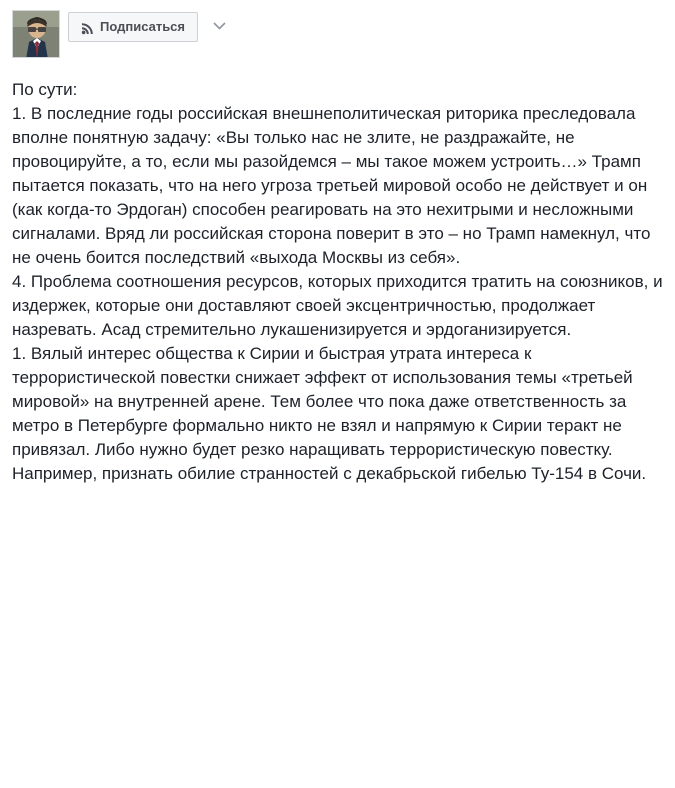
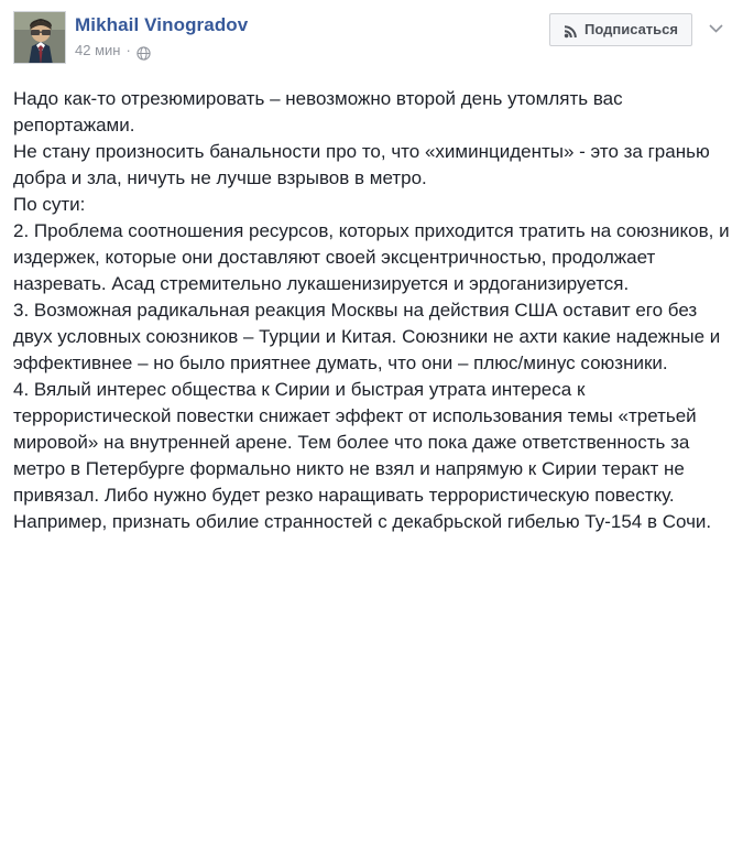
+ Mikhail Vinogradov
+ 42 мин
+ ·
  Подписаться
+ Надо как-то отрезюмировать – невозможно второй день утомлять вас репортажами.
+ Не стану произносить банальности про то, что «химинциденты» - это за гранью добра и зла, ничуть не лучше взрывов в метро.
  По сути:
- 1. В последние годы российская внешнеполитическая риторика преследовала вполне понятную задачу: «Вы только нас не злите, не раздражайте, не провоцируйте, а то, если мы разойдемся – мы такое можем устроить…» Трамп пытается показать, что на него угроза третьей мировой особо не действует и он (как когда-то Эрдоган) способен реагировать на это нехитрыми и несложными сигналами. Вряд ли российская сторона поверит в это – но Трамп намекнул, что не очень боится последствий «выхода Москвы из себя».
- 4. Проблема соотношения ресурсов, которых приходится тратить на союзников, и издержек, которые они доставляют своей эксцентричностью, продолжает назревать. Асад стремительно лукашенизируется и эрдоганизируется.
+ 2. Проблема соотношения ресурсов, которых приходится тратить на союзников, и издержек, которые они доставляют своей эксцентричностью, продолжает назревать. Асад стремительно лукашенизируется и эрдоганизируется.
+ 3. Возможная радикальная реакция Москвы на действия США оставит его без двух условных союзников – Турции и Китая. Союзники не ахти какие надежные и эффективнее – но было приятнее думать, что они – плюс/минус союзники.
- 1. Вялый интерес общества к Сирии и быстрая утрата интереса к террористической повестки снижает эффект от использования темы «третьей мировой» на внутренней арене. Тем более что пока даже ответственность за метро в Петербурге формально никто не взял и напрямую к Сирии теракт не привязал. Либо нужно будет резко наращивать террористическую повестку. Например, признать обилие странностей с декабрьской гибелью Ту-154 в Сочи.
+ 4. Вялый интерес общества к Сирии и быстрая утрата интереса к террористической повестки снижает эффект от использования темы «третьей мировой» на внутренней арене. Тем более что пока даже ответственность за метро в Петербурге формально никто не взял и напрямую к Сирии теракт не привязал. Либо нужно будет резко наращивать террористическую повестку. Например, признать обилие странностей с декабрьской гибелью Ту-154 в Сочи.
